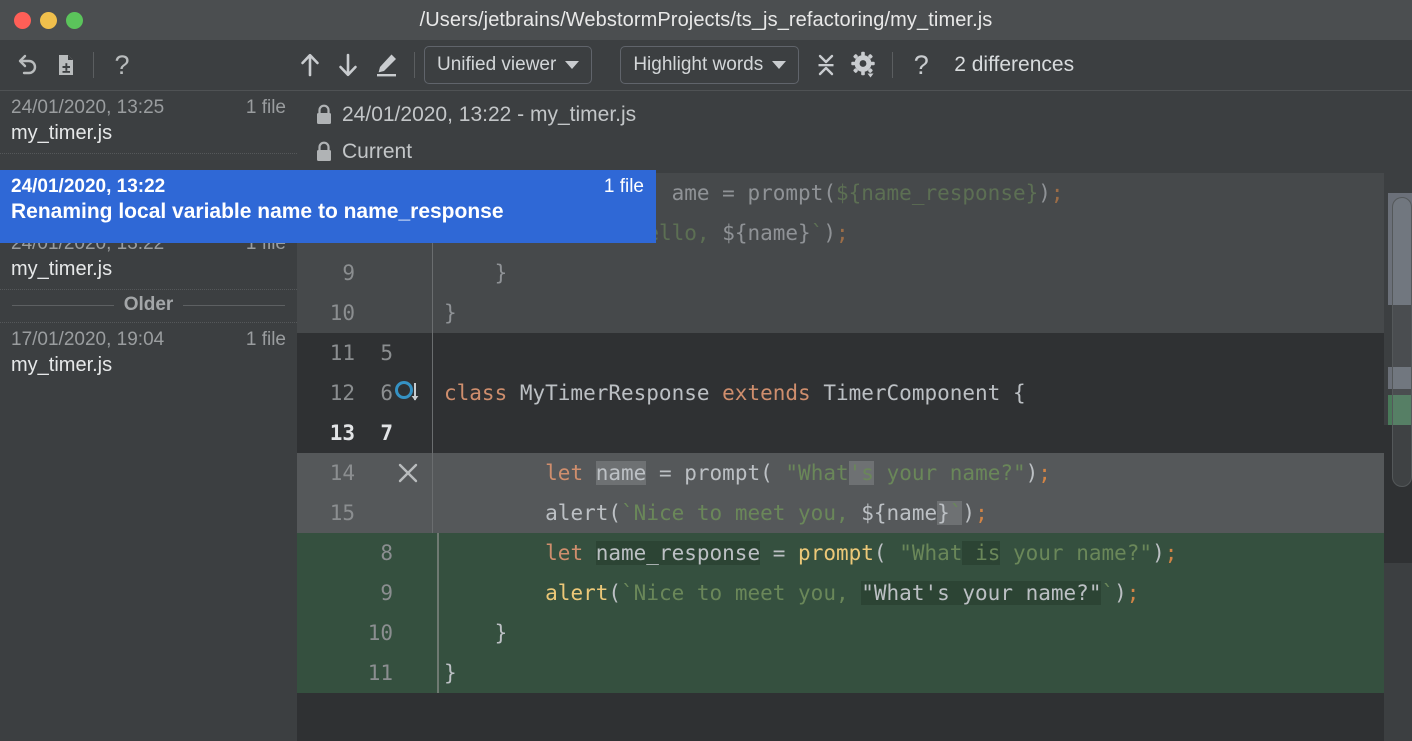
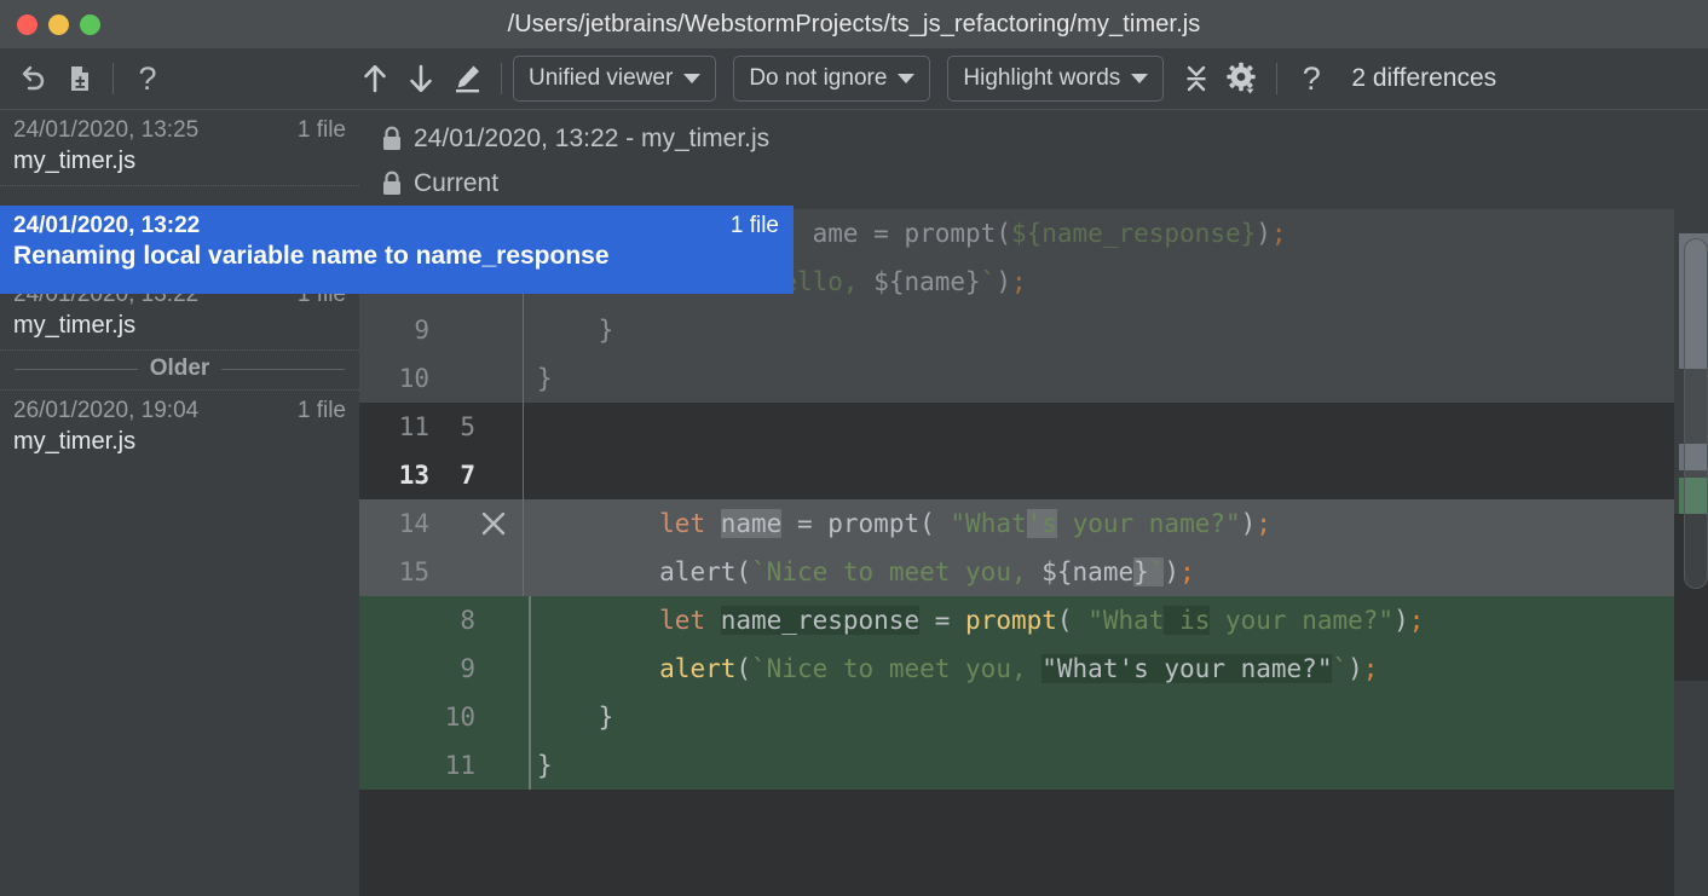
  /Users/jetbrains/WebstormProjects/ts_js_refactoring/my_timer.js
  ?
  Unified viewer
+ Do not ignore
  Highlight words
  ?
  2 differences
  24/01/2020, 13:25
  1 file
  my_timer.js
  24/01/2020, 13:22
  1 file
  my_timer.js
  Older
- 17/01/2020, 19:04
+ 26/01/2020, 19:04
  1 file
  my_timer.js
  24/01/2020, 13:22
  1 file
  Renaming local variable name to name_response
  24/01/2020, 13:22 - my_timer.js
  Current
  ame = prompt(${name_response});
  9
  }
  10
  }
  11
  5
- 12
- 6
- class MyTimerResponse extends TimerComponent {
  13
  7
  14
  let name = prompt( "What's your name?");
  15
  alert(`Nice to meet you, ${name}`);
  8
  let name_response = prompt( "What is your name?");
  9
  alert(`Nice to meet you, "What's your name?"`);
  10
  }
  11
  }
